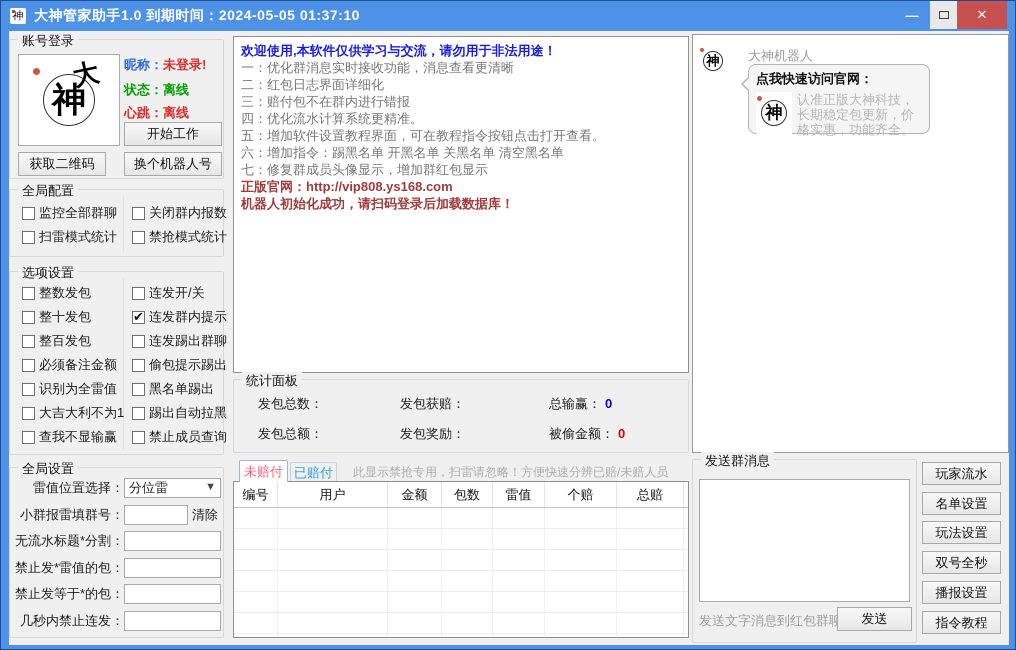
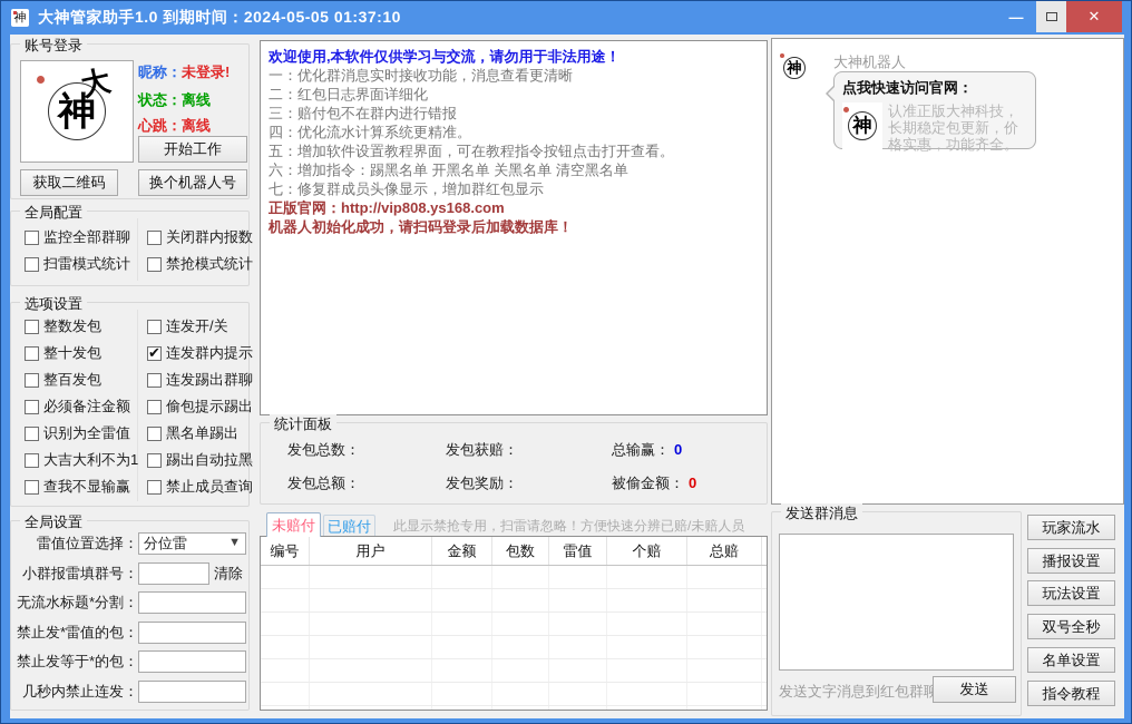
  神
  大神管家助手1.0 到期时间：2024-05-05 01:37:10
  —
  ✕
  账号登录
  神
  昵称：未登录!
  状态：离线
  心跳：离线
  开始工作
  获取二维码
  换个机器人号
  全局配置
  监控全部群聊
  扫雷模式统计
  关闭群内报数
  禁抢模式统计
  选项设置
  整数发包
  整十发包
  整百发包
  必须备注金额
  识别为全雷值
  大吉大利不为1
  查我不显输赢
  连发开/关
  ✔
  连发群内提示
  连发踢出群聊
  偷包提示踢出
  黑名单踢出
  踢出自动拉黑
  禁止成员查询
  全局设置
  雷值位置选择：
  分位雷
  ▼
  小群报雷填群号：
  清除
  无流水标题*分割：
  禁止发*雷值的包：
  禁止发等于*的包：
  几秒内禁止连发：
  欢迎使用,本软件仅供学习与交流，请勿用于非法用途！
  一：优化群消息实时接收功能，消息查看更清晰
  二：红包日志界面详细化
  三：赔付包不在群内进行错报
  四：优化流水计算系统更精准。
  五：增加软件设置教程界面，可在教程指令按钮点击打开查看。
  六：增加指令：踢黑名单 开黑名单 关黑名单 清空黑名单
  七：修复群成员头像显示，增加群红包显示
  正版官网：http://vip808.ys168.com
  机器人初始化成功，请扫码登录后加载数据库！
  统计面板
  发包总数：
  发包获赔：
  总输赢： 0
  发包总额：
  发包奖励：
  被偷金额： 0
  未赔付
  已赔付
  此显示禁抢专用，扫雷请忽略！方便快速分辨已赔/未赔人员
  编号
  用户
  金额
  包数
  雷值
  个赔
  总赔
  神
  大神机器人
  点我快速访问官网：
  神
  认准正版大神科技，长期稳定包更新，价格实惠，功能齐全。
  发送群消息
  发送文字消息到红包群聊
  发送
  玩家流水
- 名单设置
+ 播报设置
  玩法设置
  双号全秒
- 播报设置
+ 名单设置
  指令教程
